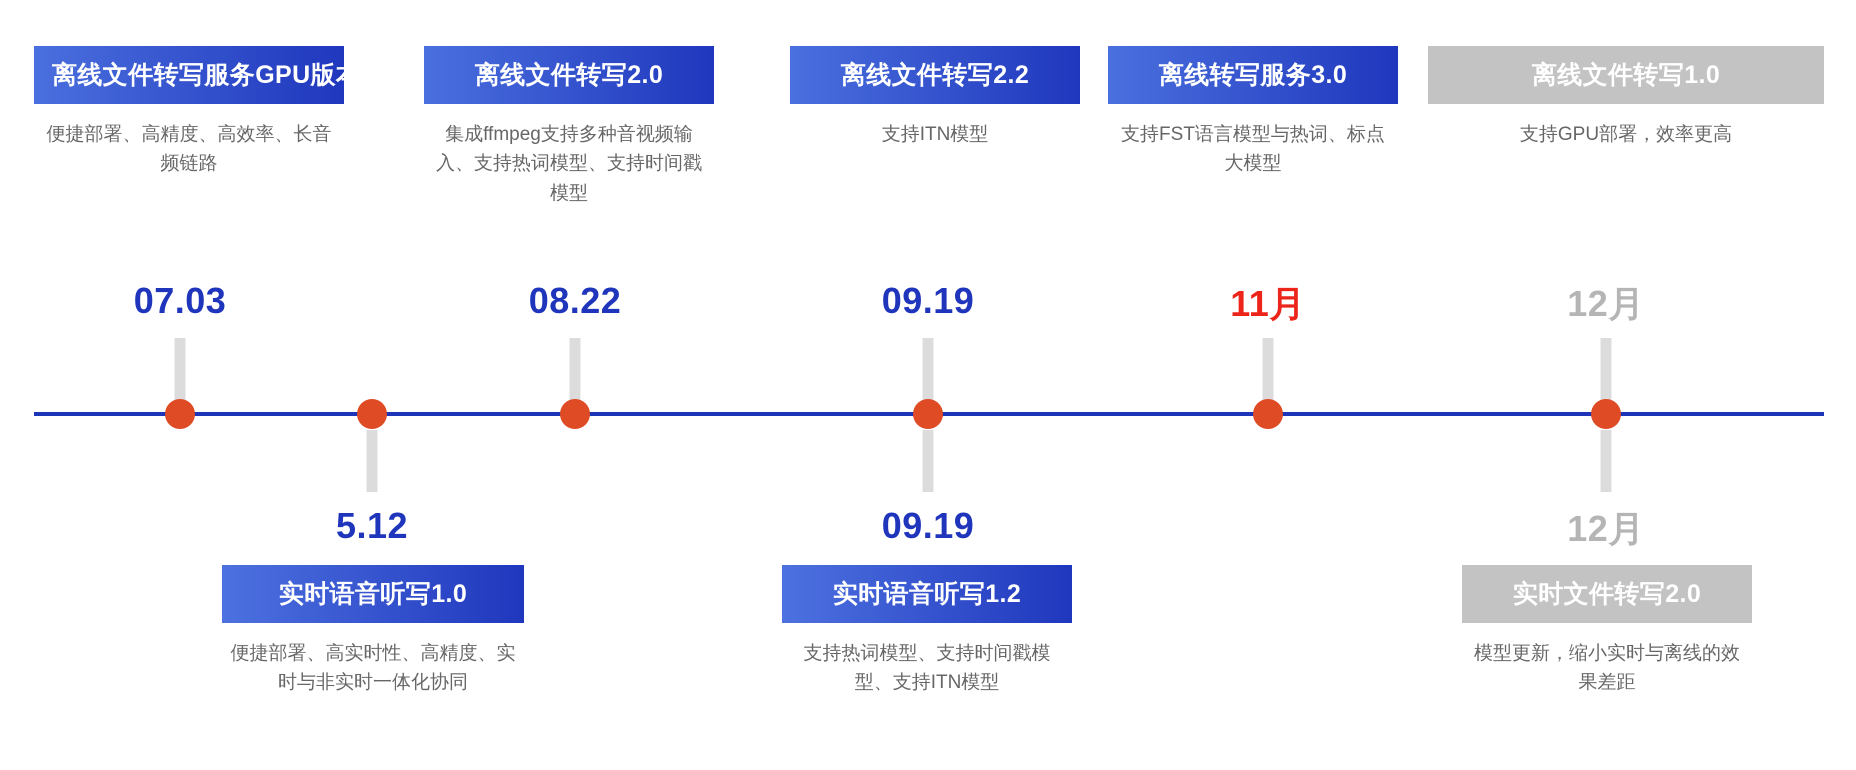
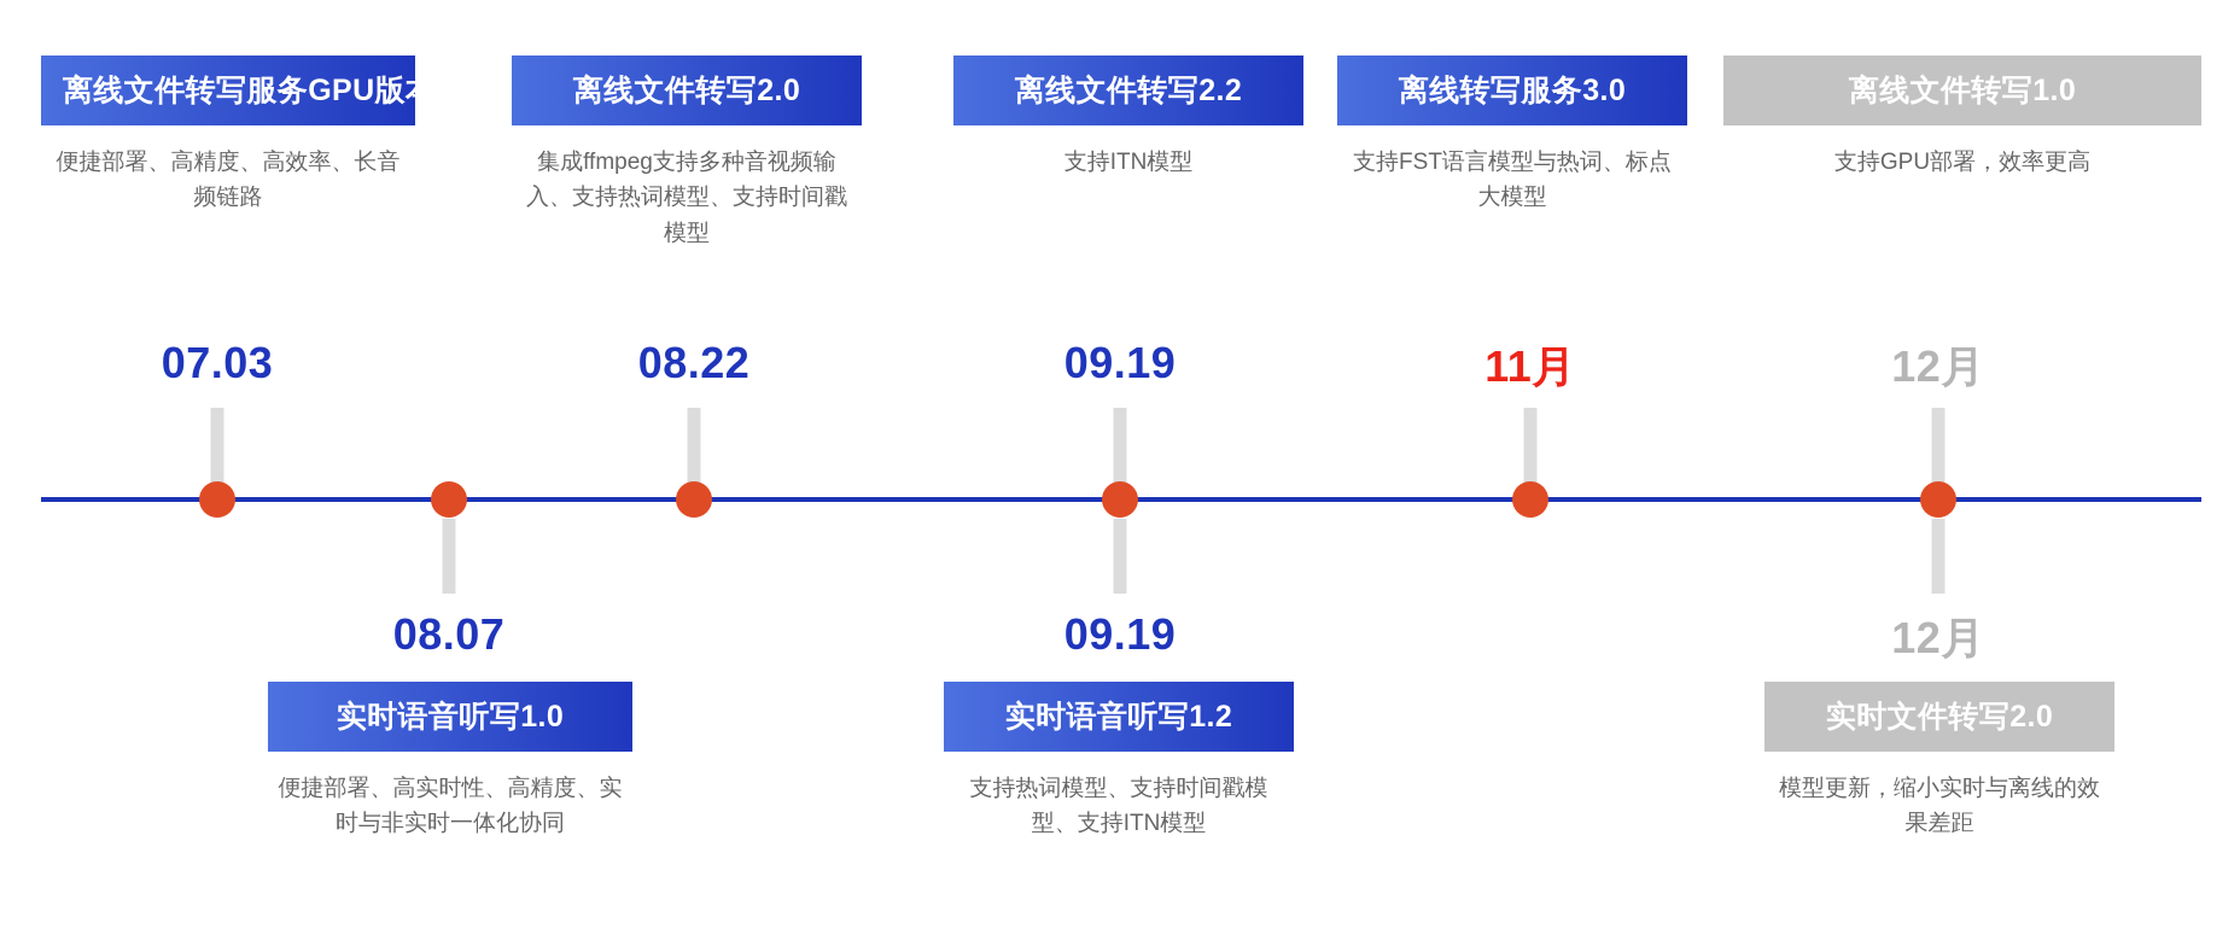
  离线文件转写服务GPU版本
  便捷部署、高精度、高效率、长音频链路
  离线文件转写2.0
  集成ffmpeg支持多种音视频输入、支持热词模型、支持时间戳模型
  离线文件转写2.2
  支持ITN模型
  离线转写服务3.0
  支持FST语言模型与热词、标点大模型
  离线文件转写1.0
  支持GPU部署，效率更高
  07.03
  08.22
  09.19
  11月
  12月
- 5.12
+ 08.07
  09.19
  12月
  实时语音听写1.0
  便捷部署、高实时性、高精度、实时与非实时一体化协同
  实时语音听写1.2
  支持热词模型、支持时间戳模型、支持ITN模型
  实时文件转写2.0
  模型更新，缩小实时与离线的效果差距
